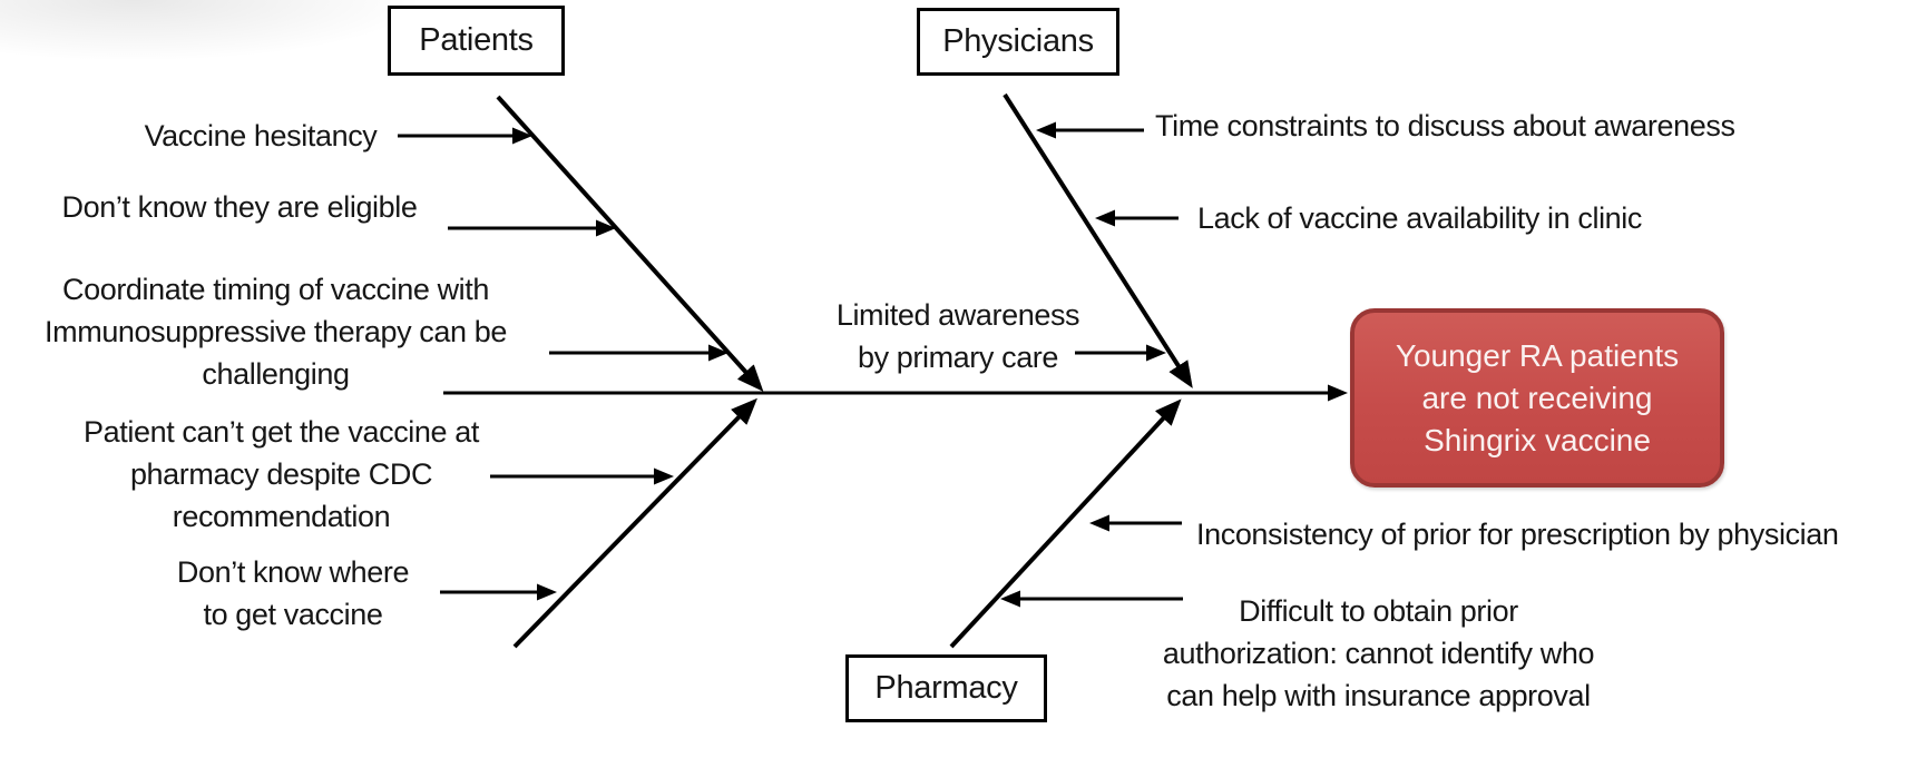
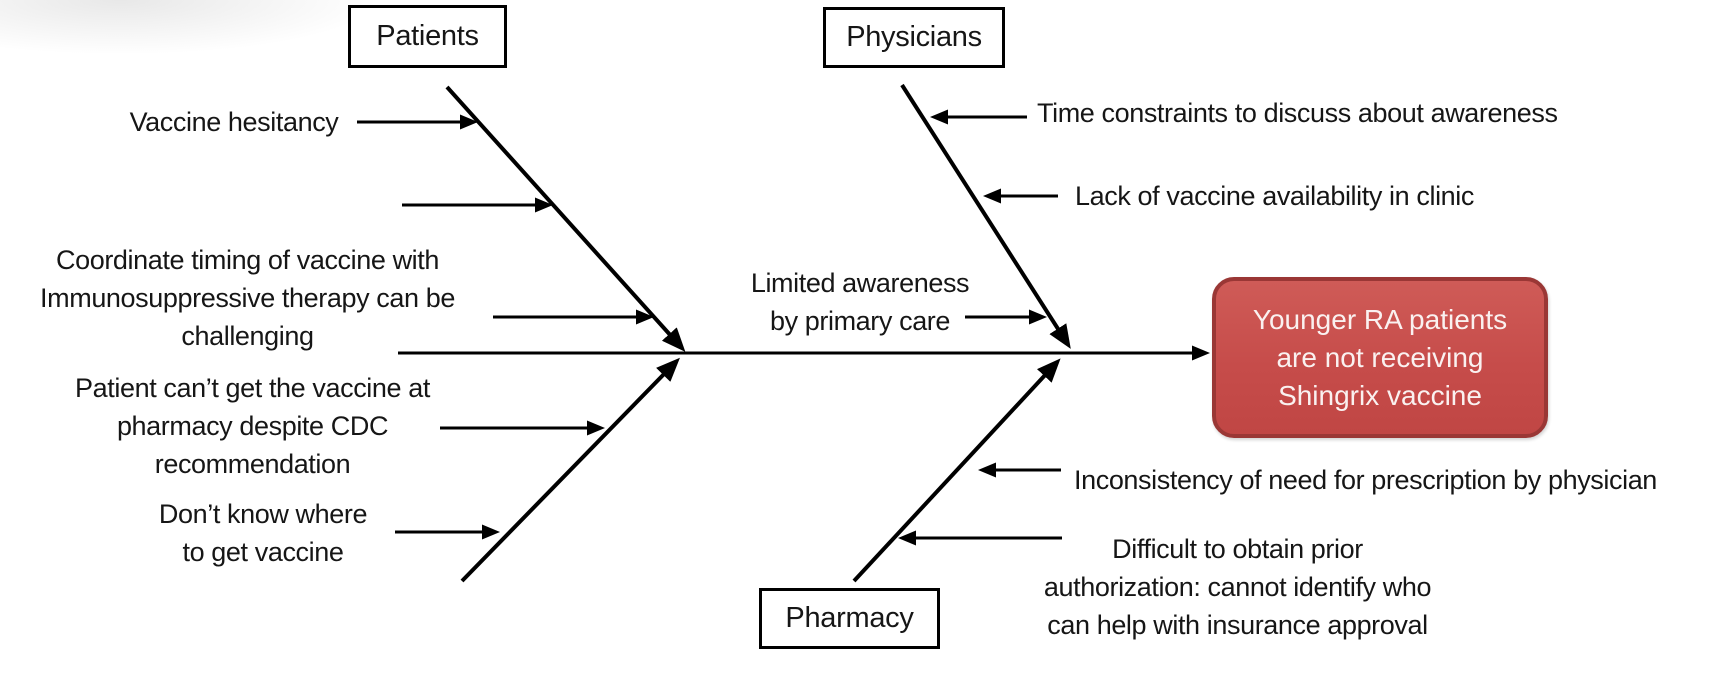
  Patients
  Physicians
  Pharmacy
  Younger RA patients
  are not receiving
  Shingrix vaccine
  Vaccine hesitancy
- Don’t know they are eligible
  Coordinate timing of vaccine with
  Immunosuppressive therapy can be
  challenging
  Patient can’t get the vaccine at
  pharmacy despite CDC
  recommendation
  Don’t know where
  to get vaccine
  Time constraints to discuss about awareness
  Lack of vaccine availability in clinic
  Limited awareness
  by primary care
- Inconsistency of prior for prescription by physician
+ Inconsistency of need for prescription by physician
  Difficult to obtain prior
  authorization: cannot identify who
  can help with insurance approval
